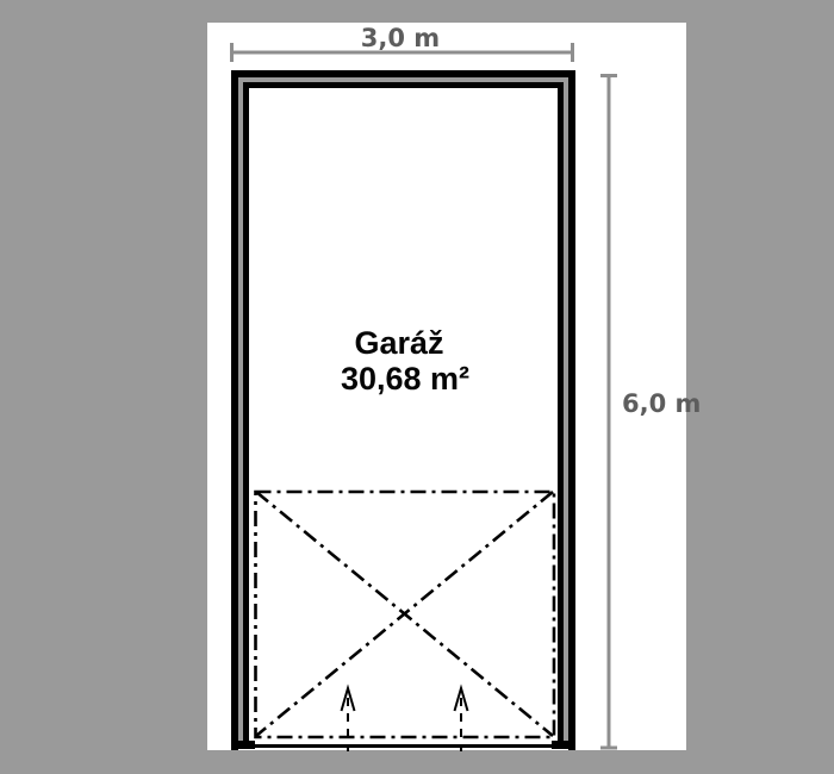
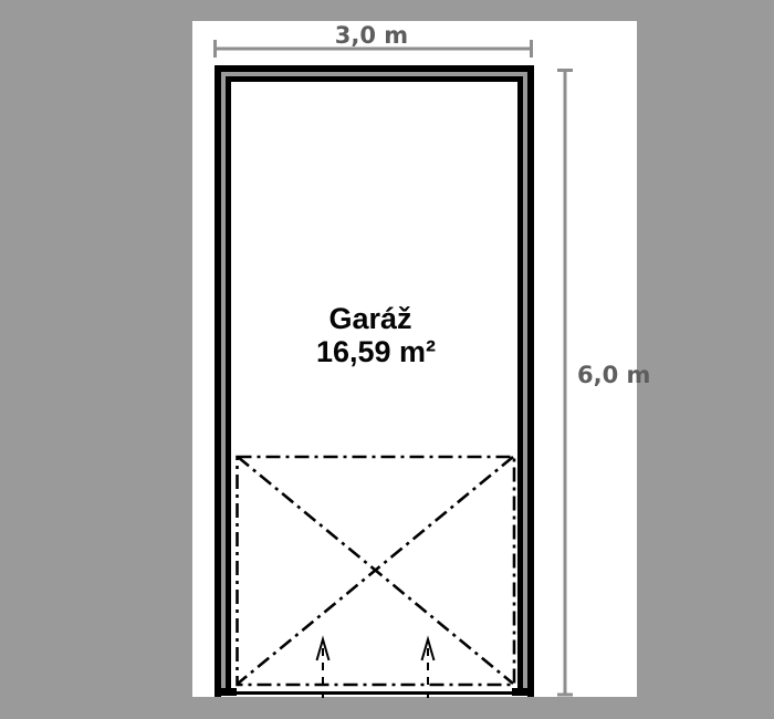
  3,0 m
  6,0 m
  Garáž
- 30,68 m²
+ 16,59 m²
